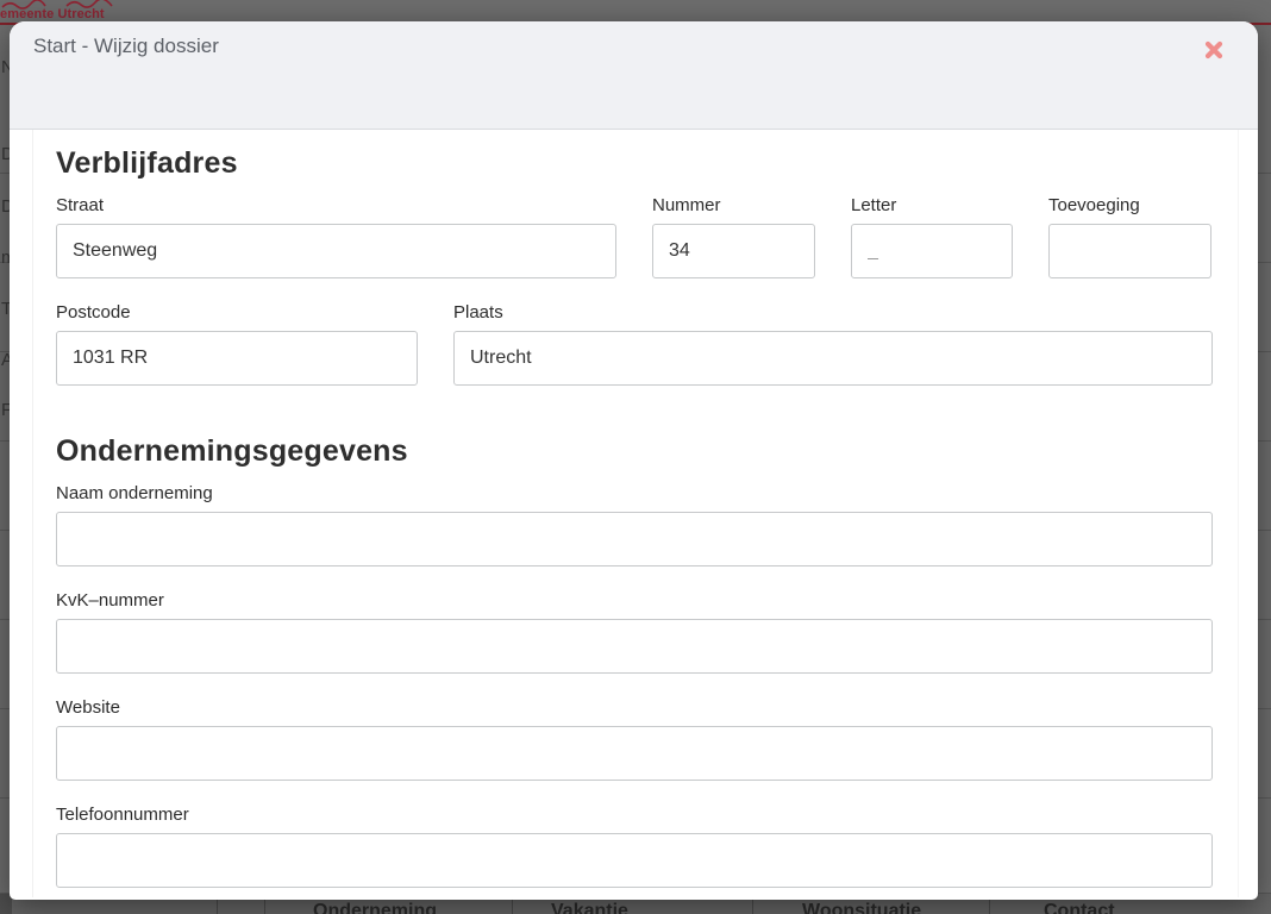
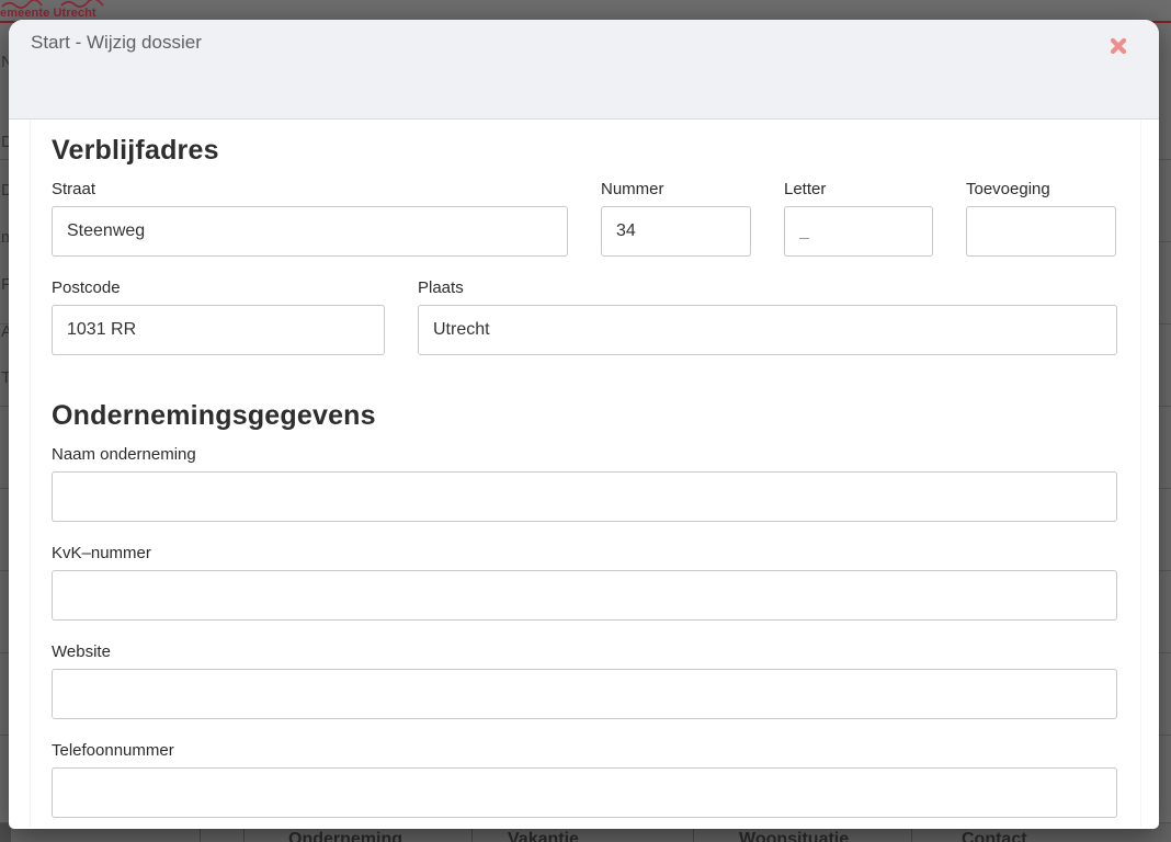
  emeente Utrecht
  N
  D
  D
- T
+ F
  A
- F
+ T
  Onderneming
  Vakantie
  Woonsituatie
  Contact
  Start - Wijzig dossier
  Verblijfadres
  Straat
  Steenweg
  Nummer
  34
  Letter
  _
  Toevoeging
  Postcode
  1031 RR
  Plaats
  Utrecht
  Ondernemingsgegevens
  Naam onderneming
  KvK–nummer
  Website
  Telefoonnummer
